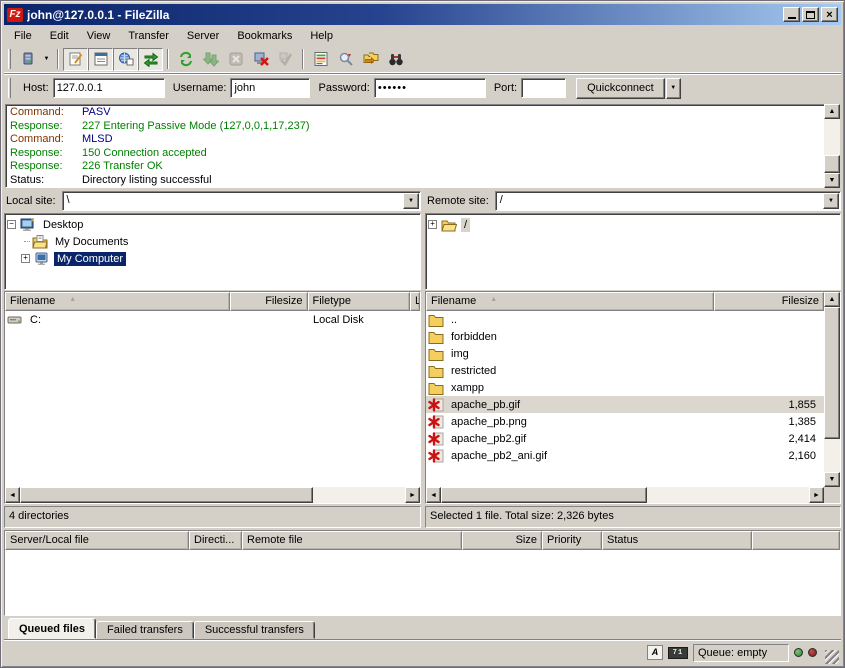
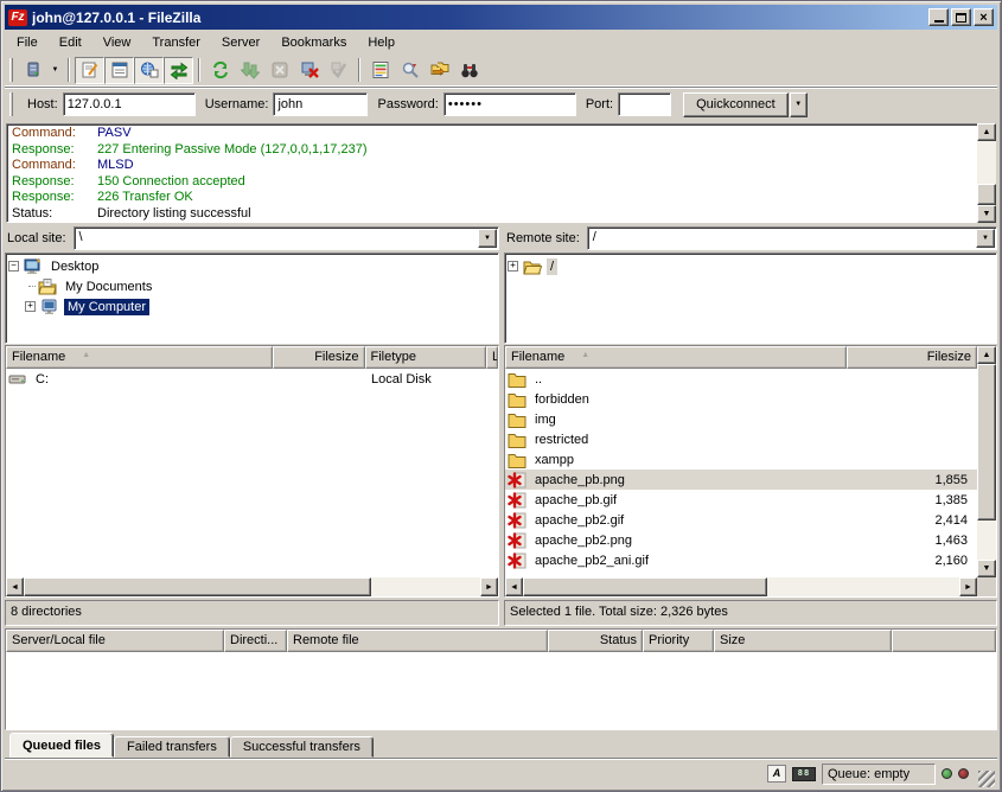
  Fz
  john@127.0.0.1 - FileZilla
  ×
  File
  Edit
  View
  Transfer
  Server
  Bookmarks
  Help
  Host:
  127.0.0.1
  Username:
  john
  Password:
  ••••••
  Port:
  Quickconnect
  Command:
  PASV
  Response:
  227 Entering Passive Mode (127,0,0,1,17,237)
  Command:
  MLSD
  Response:
  150 Connection accepted
  Response:
  226 Transfer OK
  Status:
  Directory listing successful
  Local site:
  \
  −
  Desktop
  My Documents
  +
  My Computer
  Remote site:
  /
  +
  /
  Filename
  Filesize
  Filetype
  L
  C:
  Local Disk
  Filename
  Filesize
  ..
  forbidden
  img
  restricted
  xampp
- apache_pb.gif
+ apache_pb.png
  1,855
- apache_pb.png
+ apache_pb.gif
  1,385
  apache_pb2.gif
  2,414
+ apache_pb2.png
+ 1,463
  apache_pb2_ani.gif
  2,160
- 4 directories
+ 8 directories
  Selected 1 file. Total size: 2,326 bytes
  Server/Local file
  Directi...
  Remote file
- Size
+ Status
  Priority
- Status
+ Size
  Queued files
  Failed transfers
  Successful transfers
  A
- 71
+ 88
  Queue: empty
